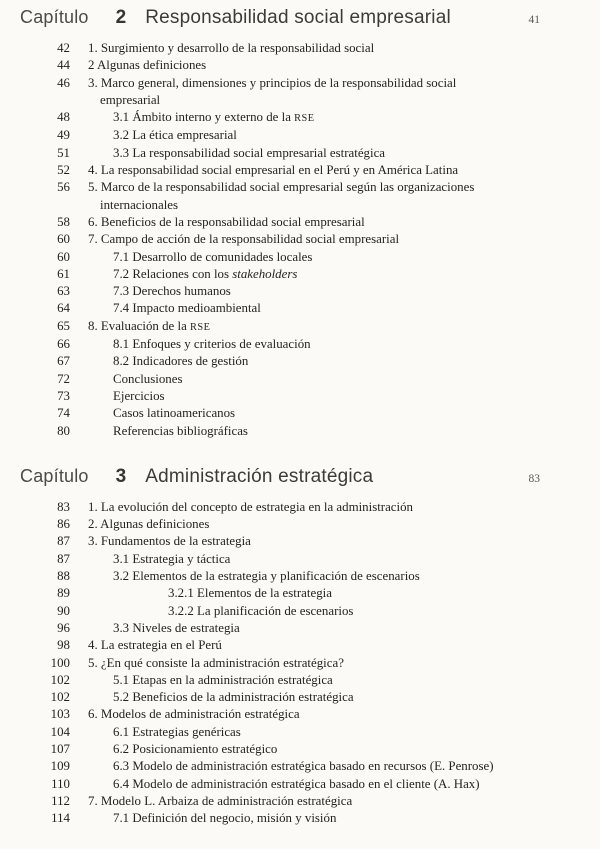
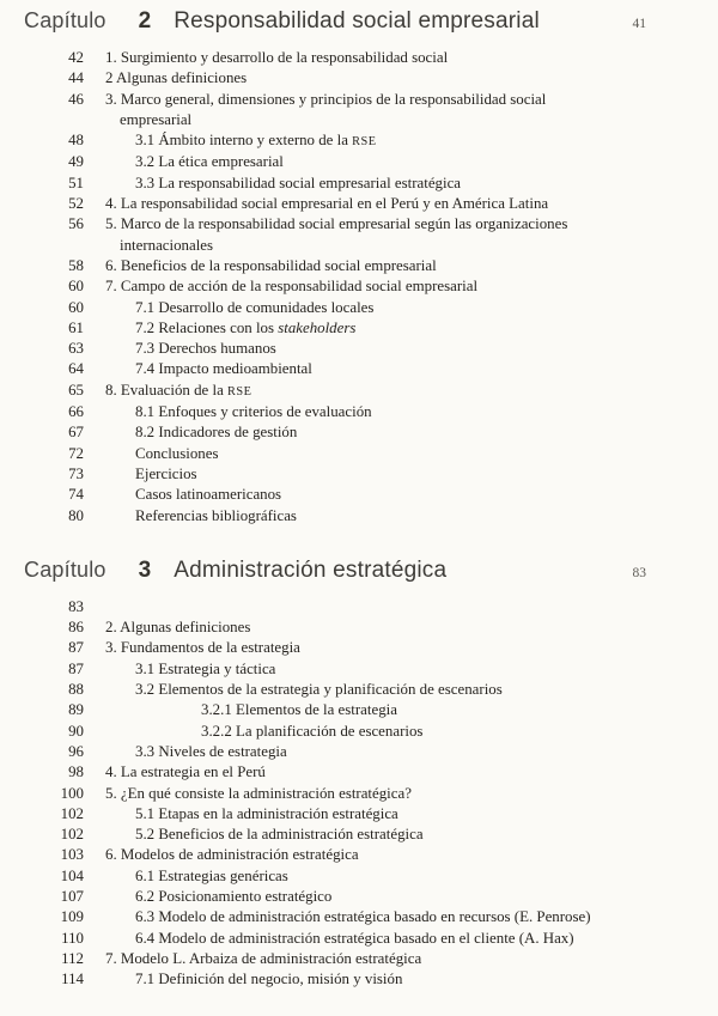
  Capítulo
  2
  Responsabilidad social empresarial
  41
  42
  1. Surgimiento y desarrollo de la responsabilidad social
  44
  2 Algunas definiciones
  46
  3. Marco general, dimensiones y principios de la responsabilidad social
  empresarial
  48
  3.1 Ámbito interno y externo de la RSE
  49
  3.2 La ética empresarial
  51
  3.3 La responsabilidad social empresarial estratégica
  52
  4. La responsabilidad social empresarial en el Perú y en América Latina
  56
  5. Marco de la responsabilidad social empresarial según las organizaciones
  internacionales
  58
  6. Beneficios de la responsabilidad social empresarial
  60
  7. Campo de acción de la responsabilidad social empresarial
  60
  7.1 Desarrollo de comunidades locales
  61
  7.2 Relaciones con los stakeholders
  63
  7.3 Derechos humanos
  64
  7.4 Impacto medioambiental
  65
  8. Evaluación de la RSE
  66
  8.1 Enfoques y criterios de evaluación
  67
  8.2 Indicadores de gestión
  72
  Conclusiones
  73
  Ejercicios
  74
  Casos latinoamericanos
  80
  Referencias bibliográficas
  Capítulo
  3
  Administración estratégica
  83
  83
- 1. La evolución del concepto de estrategia en la administración
  86
  2. Algunas definiciones
  87
  3. Fundamentos de la estrategia
  87
  3.1 Estrategia y táctica
  88
  3.2 Elementos de la estrategia y planificación de escenarios
  89
  3.2.1 Elementos de la estrategia
  90
  3.2.2 La planificación de escenarios
  96
  3.3 Niveles de estrategia
  98
  4. La estrategia en el Perú
  100
  5. ¿En qué consiste la administración estratégica?
  102
  5.1 Etapas en la administración estratégica
  102
  5.2 Beneficios de la administración estratégica
  103
  6. Modelos de administración estratégica
  104
  6.1 Estrategias genéricas
  107
  6.2 Posicionamiento estratégico
  109
  6.3 Modelo de administración estratégica basado en recursos (E. Penrose)
  110
  6.4 Modelo de administración estratégica basado en el cliente (A. Hax)
  112
  7. Modelo L. Arbaiza de administración estratégica
  114
  7.1 Definición del negocio, misión y visión
